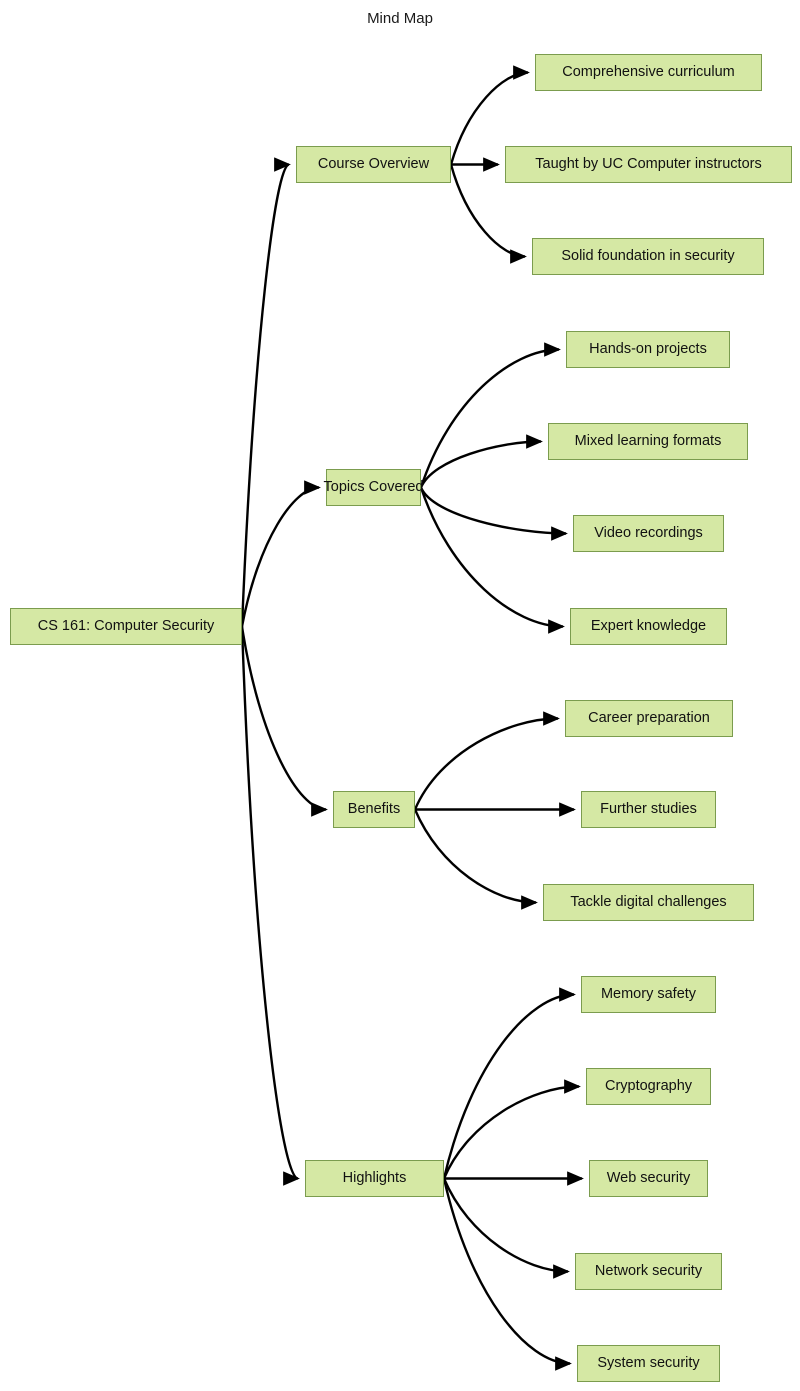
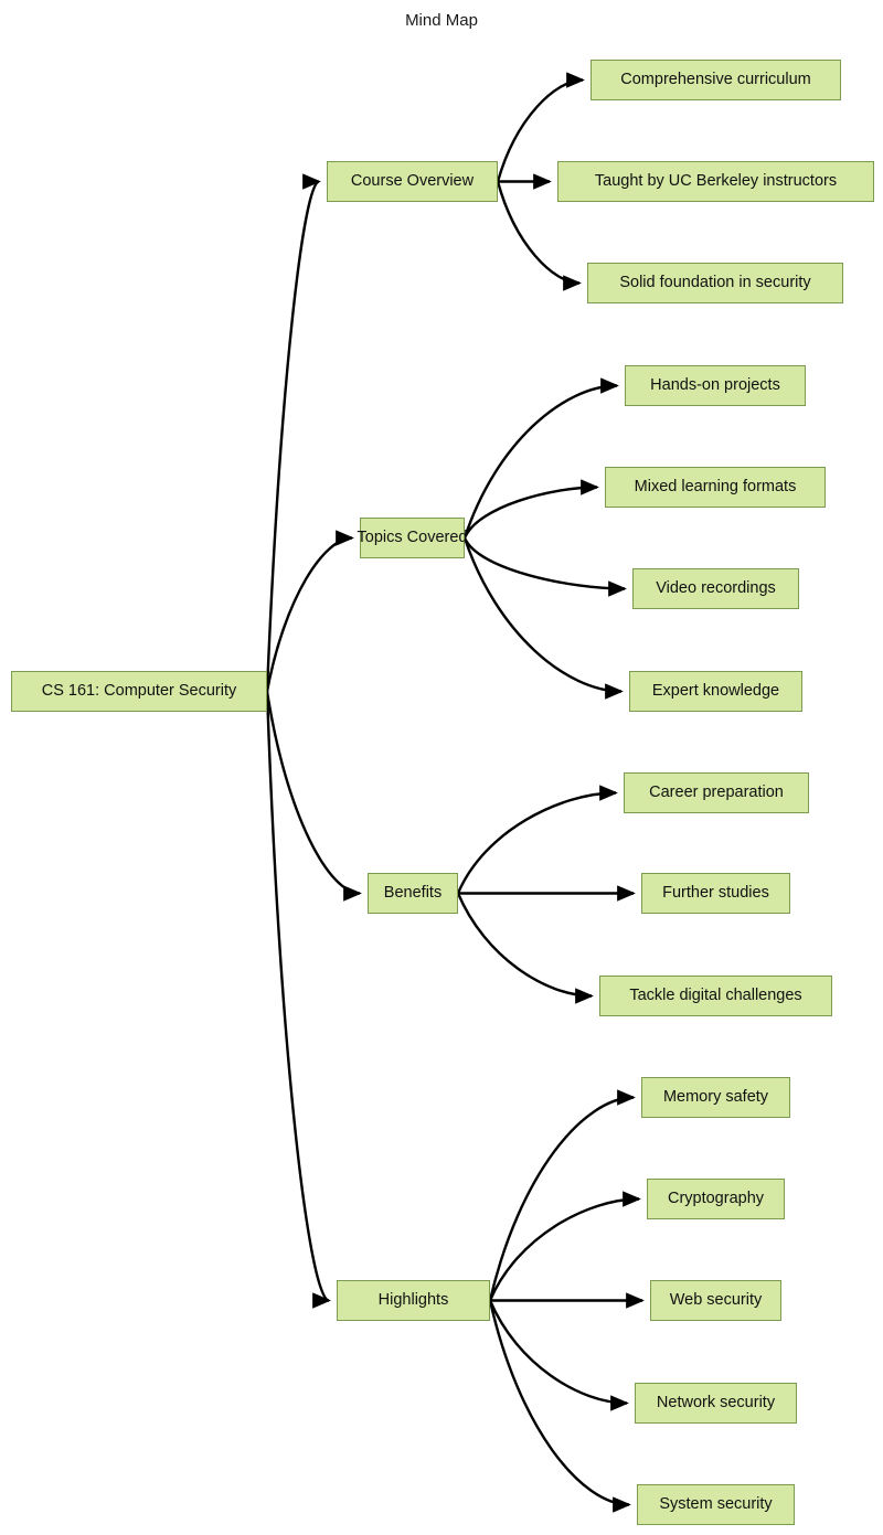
  Mind Map
  CS 161: Computer Security
  Course Overview
  Comprehensive curriculum
- Taught by UC Computer instructors
+ Taught by UC Berkeley instructors
  Solid foundation in security
  Topics Covered
  Hands-on projects
  Mixed learning formats
  Video recordings
  Expert knowledge
  Benefits
  Career preparation
  Further studies
  Tackle digital challenges
  Highlights
  Memory safety
  Cryptography
  Web security
  Network security
  System security
